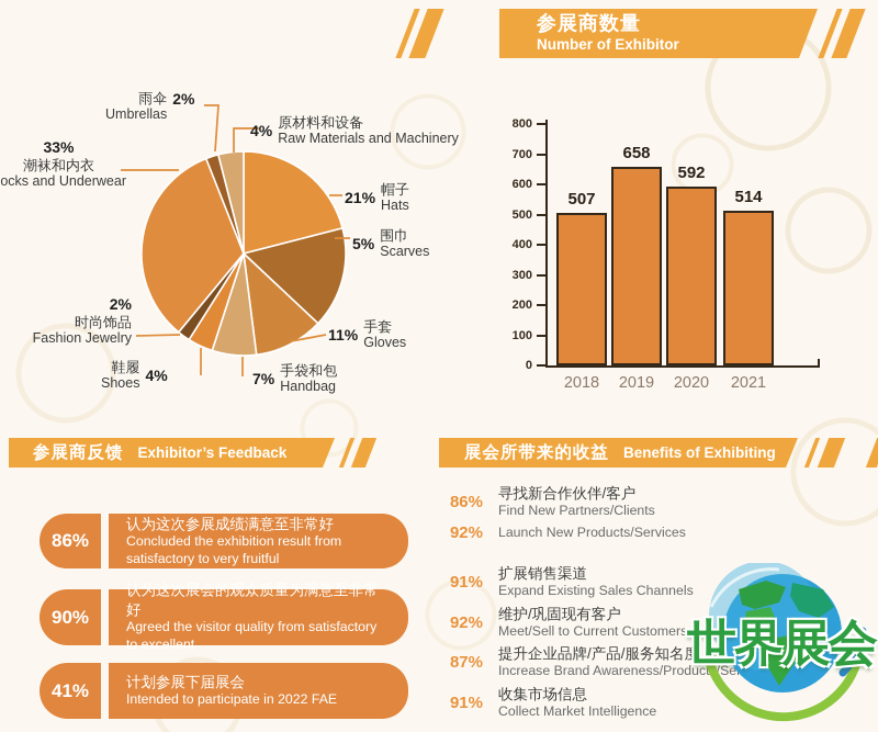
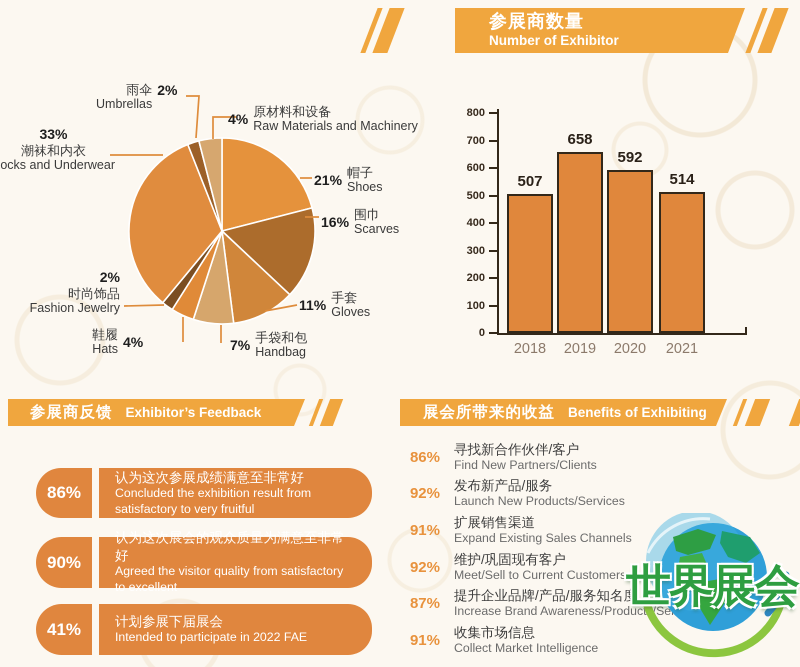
  参展商数量
  Number of Exhibitor
  参展商反馈
  Exhibitor’s Feedback
  展会所带来的收益
  Benefits of Exhibiting
  21%
  帽子
- Hats
+ Shoes
- 5%
+ 16%
  围巾
  Scarves
  11%
  手套
  Gloves
  7%
  手袋和包
  Handbag
  鞋履
- Shoes
+ Hats
  4%
  2%
  时尚饰品
  Fashion Jewelry
  33%
  潮袜和内衣
  ocks and Underwear
  雨伞
  Umbrellas
  2%
  4%
  原材料和设备
  Raw Materials and Machinery
  0
  100
  200
  300
  400
  500
  600
  700
  800
  507
  2018
  658
  2019
  592
  2020
  514
  2021
  86%
  认为这次参展成绩满意至非常好
  Concluded the exhibition result from satisfactory to very fruitful
  90%
  认为这次展会的观众质量为满意至非常好
  Agreed the visitor quality from satisfactory to excellent
  41%
  计划参展下届展会
  Intended to participate in 2022 FAE
  86%
  寻找新合作伙伴/客户
  Find New Partners/Clients
  92%
+ 发布新产品/服务
  Launch New Products/Services
  91%
  扩展销售渠道
  Expand Existing Sales Channels
  92%
  维护/巩固现有客户
  Meet/Sell to Current Customers
  87%
  提升企业品牌/产品/服务知名度
  Increase Brand Awareness/Product/Se
  91%
  收集市场信息
  Collect Market Intelligence
  世界展会
